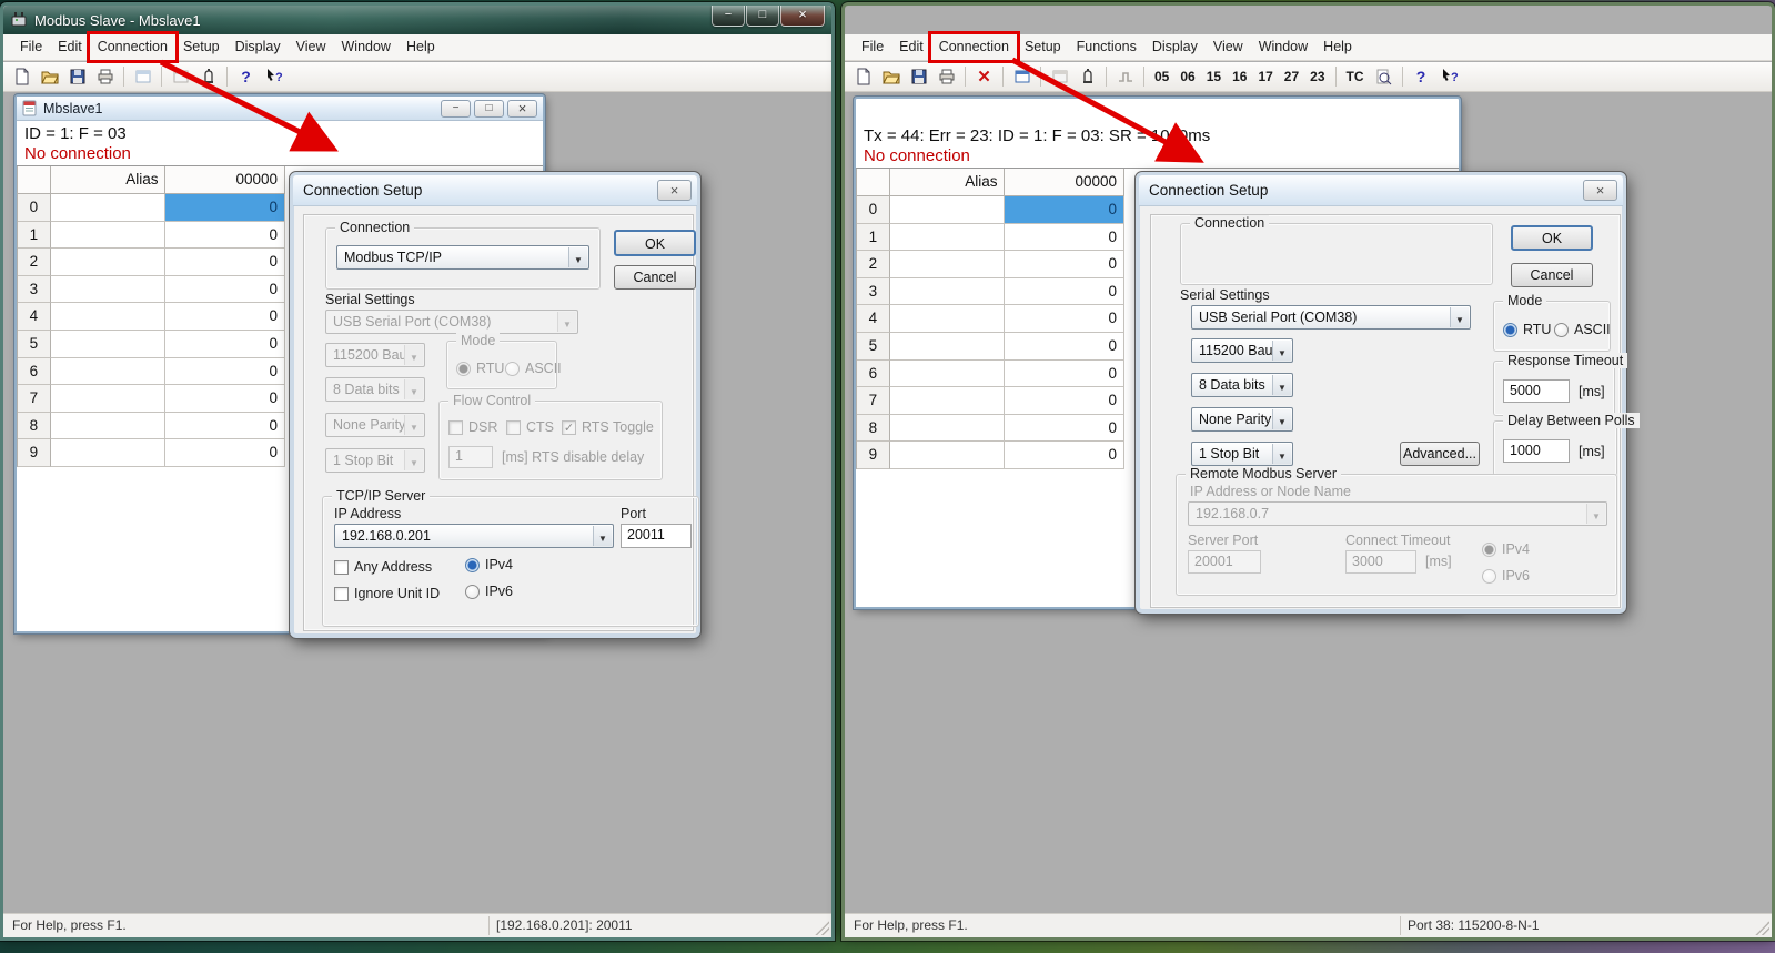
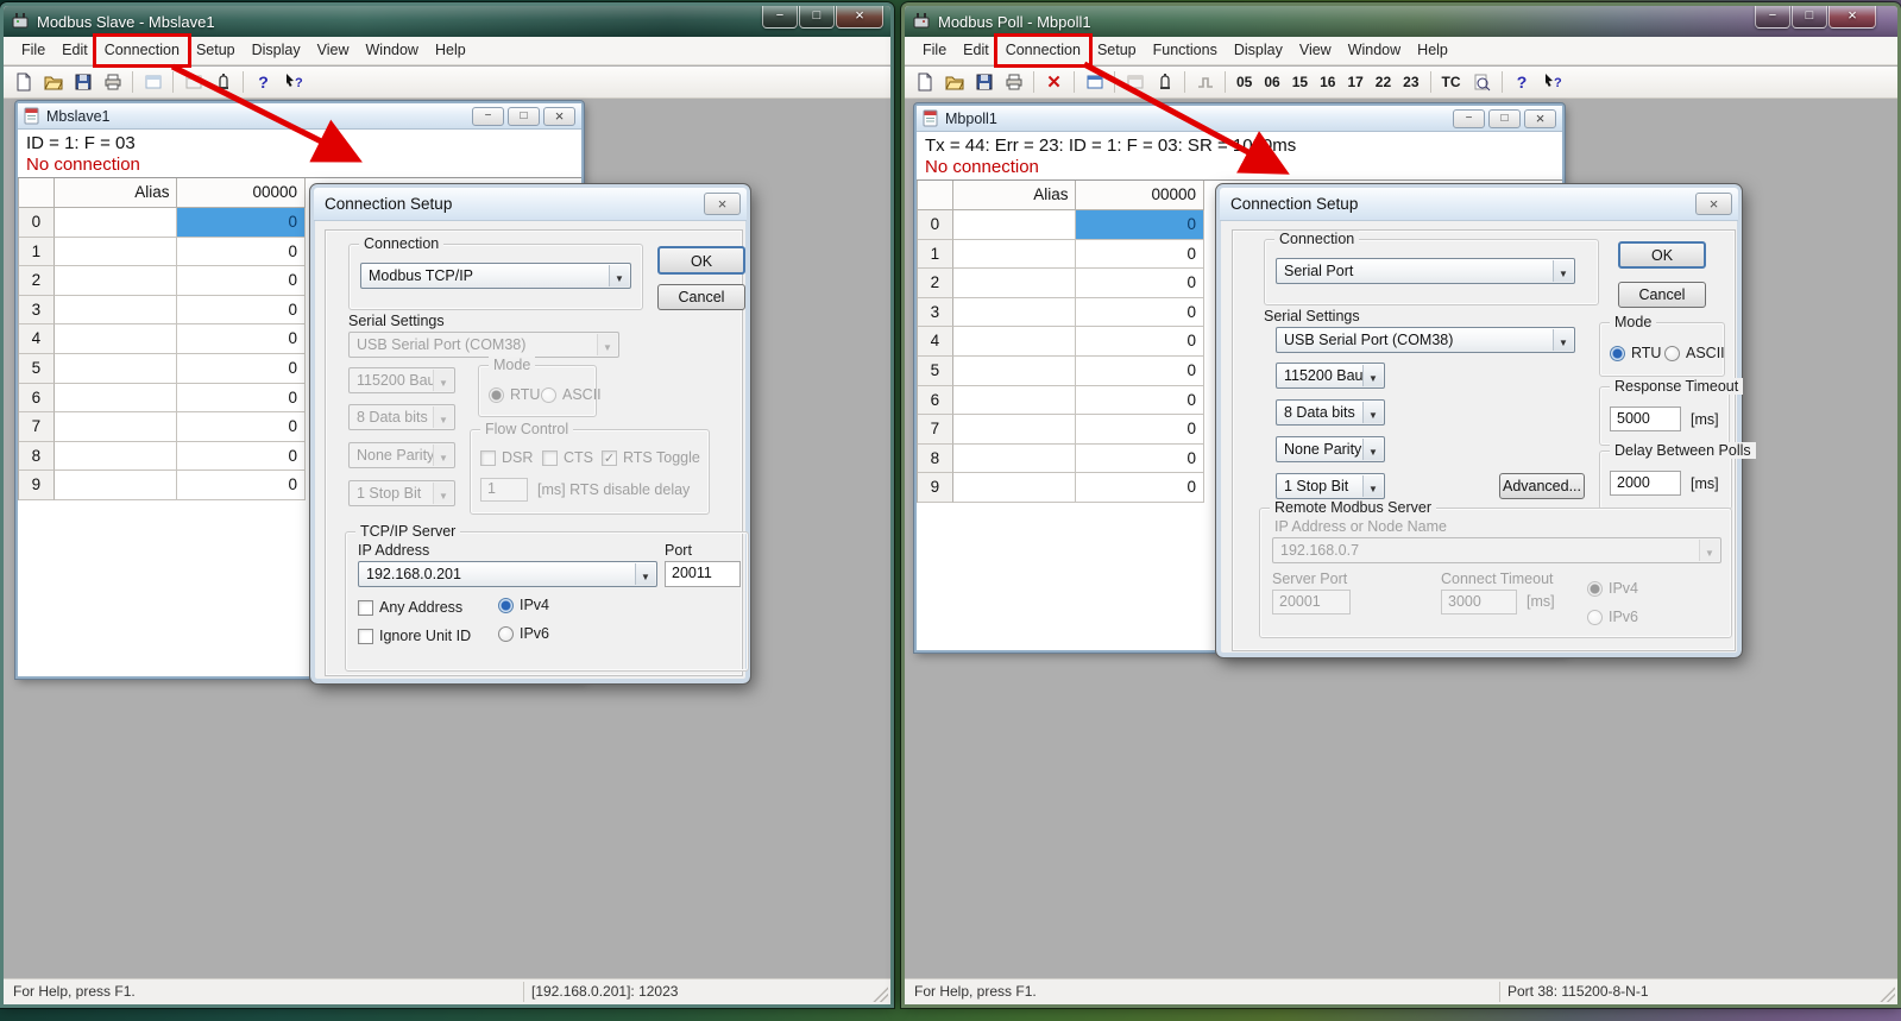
  Modbus Slave - Mbslave1
  File
  Edit
  Connection
  Setup
  Display
  View
  Window
  Help
  ?
  ?
  Mbslave1
  ID = 1: F = 03
  No connection
  Alias
  00000
  0
  0
  1
  0
  2
  0
  3
  0
  4
  0
  5
  0
  6
  0
  7
  0
  8
  0
  9
  0
  Connection Setup
  Connection
  Modbus TCP/IP
  OK
  Cancel
  Serial Settings
  USB Serial Port (COM38)
  115200 Ba
  8 Data bits
  None Parity
  1 Stop Bit
  Mode
  RTU
  ASCII
  Flow Control
  DSR
  CTS
  RTS Toggle
  1
  [ms] RTS disable delay
  TCP/IP Server
  IP Address
  192.168.0.201
  Port
  20011
  Any Address
  IPv4
  Ignore Unit ID
  IPv6
  For Help, press F1.
- [192.168.0.201]: 20011
+ [192.168.0.201]: 12023
+ Modbus Poll - Mbpoll1
  File
  Edit
  Connection
  Setup
  Functions
  Display
  View
  Window
  Help
  ✕
  05
  06
  15
  16
  17
- 27
+ 22
  23
  TC
  ?
  ?
+ Mbpoll1
  Tx = 44: Err = 23: ID = 1: F = 03: SR =000ms
  No connection
  Alias
  00000
  0
  0
  1
  0
  2
  0
  3
  0
  4
  0
  5
  0
  6
  0
  7
  0
  8
  0
  9
  0
  Connection Setup
  Connection
+ Serial Port
  OK
  Cancel
  Serial Settings
  USB Serial Port (COM38)
  115200 Bau
  8 Data bits
  None Parity
  1 Stop Bit
  Advanced...
  Mode
  RTU
  ASCII
  Response Timeout
  5000
  [ms]
  Delay Between Polls
- 1000
+ 2000
  [ms]
  Remote Modbus Server
  IP Address or Node Name
  192.168.0.7
  Server Port
  20001
  Connect Timeout
  3000
  [ms]
  IPv4
  IPv6
  For Help, press F1.
  Port 38: 115200-8-N-1
